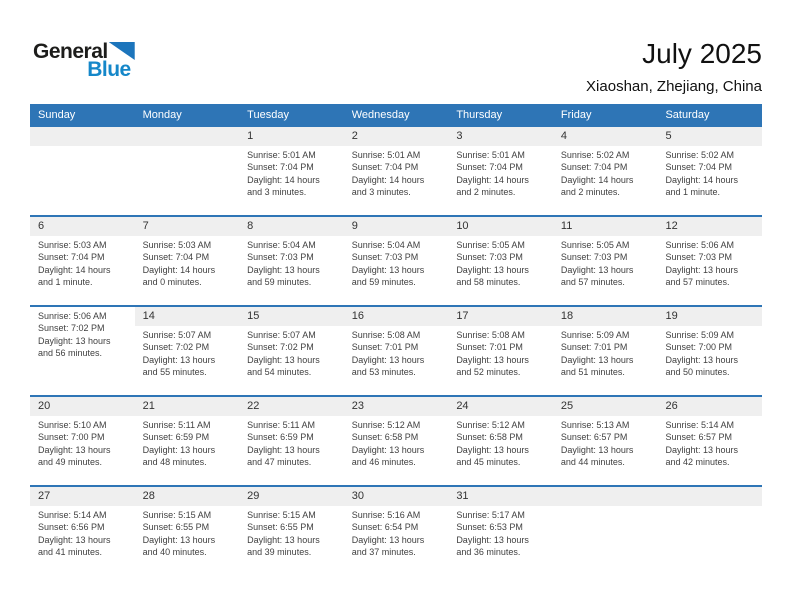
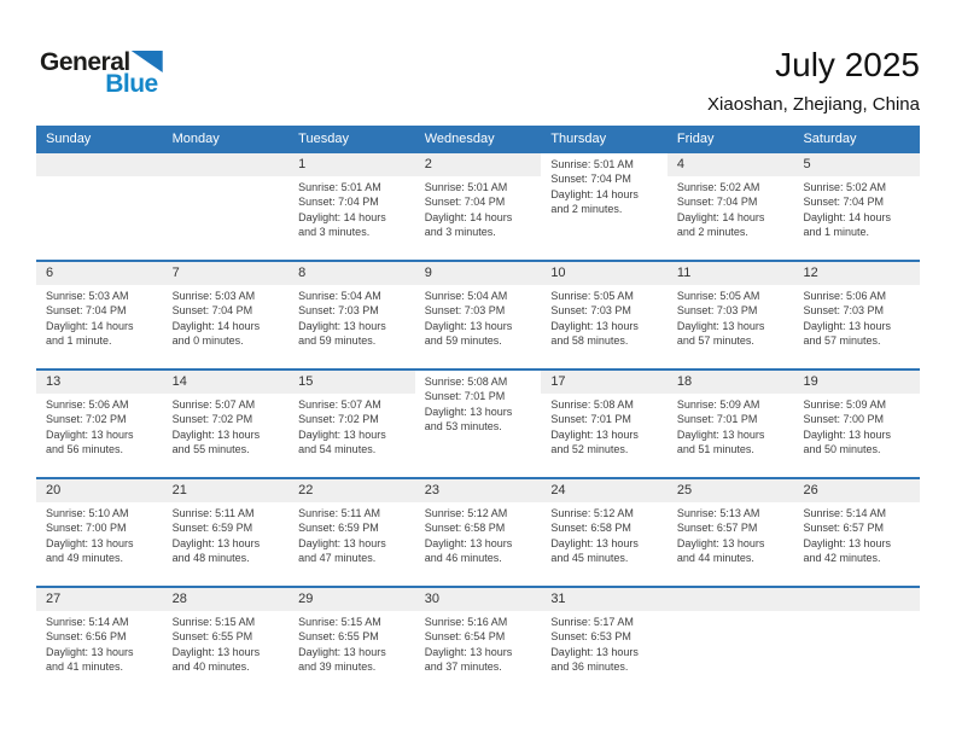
  General
  Blue
  July 2025
  Xiaoshan, Zhejiang, China
  Sunday
  Monday
  Tuesday
  Wednesday
  Thursday
  Friday
  Saturday
  1
  Sunrise: 5:01 AM
  Sunset: 7:04 PM
  Daylight: 14 hours
  and 3 minutes.
  2
  Sunrise: 5:01 AM
  Sunset: 7:04 PM
  Daylight: 14 hours
  and 3 minutes.
- 3
  Sunrise: 5:01 AM
  Sunset: 7:04 PM
  Daylight: 14 hours
  and 2 minutes.
  4
  Sunrise: 5:02 AM
  Sunset: 7:04 PM
  Daylight: 14 hours
  and 2 minutes.
  5
  Sunrise: 5:02 AM
  Sunset: 7:04 PM
  Daylight: 14 hours
  and 1 minute.
  6
  Sunrise: 5:03 AM
  Sunset: 7:04 PM
  Daylight: 14 hours
  and 1 minute.
  7
  Sunrise: 5:03 AM
  Sunset: 7:04 PM
  Daylight: 14 hours
  and 0 minutes.
  8
  Sunrise: 5:04 AM
  Sunset: 7:03 PM
  Daylight: 13 hours
  and 59 minutes.
  9
  Sunrise: 5:04 AM
  Sunset: 7:03 PM
  Daylight: 13 hours
  and 59 minutes.
  10
  Sunrise: 5:05 AM
  Sunset: 7:03 PM
  Daylight: 13 hours
  and 58 minutes.
  11
  Sunrise: 5:05 AM
  Sunset: 7:03 PM
  Daylight: 13 hours
  and 57 minutes.
  12
  Sunrise: 5:06 AM
  Sunset: 7:03 PM
  Daylight: 13 hours
  and 57 minutes.
+ 13
  Sunrise: 5:06 AM
  Sunset: 7:02 PM
  Daylight: 13 hours
  and 56 minutes.
  14
  Sunrise: 5:07 AM
  Sunset: 7:02 PM
  Daylight: 13 hours
  and 55 minutes.
  15
  Sunrise: 5:07 AM
  Sunset: 7:02 PM
  Daylight: 13 hours
  and 54 minutes.
- 16
  Sunrise: 5:08 AM
  Sunset: 7:01 PM
  Daylight: 13 hours
  and 53 minutes.
  17
  Sunrise: 5:08 AM
  Sunset: 7:01 PM
  Daylight: 13 hours
  and 52 minutes.
  18
  Sunrise: 5:09 AM
  Sunset: 7:01 PM
  Daylight: 13 hours
  and 51 minutes.
  19
  Sunrise: 5:09 AM
  Sunset: 7:00 PM
  Daylight: 13 hours
  and 50 minutes.
  20
  Sunrise: 5:10 AM
  Sunset: 7:00 PM
  Daylight: 13 hours
  and 49 minutes.
  21
  Sunrise: 5:11 AM
  Sunset: 6:59 PM
  Daylight: 13 hours
  and 48 minutes.
  22
  Sunrise: 5:11 AM
  Sunset: 6:59 PM
  Daylight: 13 hours
  and 47 minutes.
  23
  Sunrise: 5:12 AM
  Sunset: 6:58 PM
  Daylight: 13 hours
  and 46 minutes.
  24
  Sunrise: 5:12 AM
  Sunset: 6:58 PM
  Daylight: 13 hours
  and 45 minutes.
  25
  Sunrise: 5:13 AM
  Sunset: 6:57 PM
  Daylight: 13 hours
  and 44 minutes.
  26
  Sunrise: 5:14 AM
  Sunset: 6:57 PM
  Daylight: 13 hours
  and 42 minutes.
  27
  Sunrise: 5:14 AM
  Sunset: 6:56 PM
  Daylight: 13 hours
  and 41 minutes.
  28
  Sunrise: 5:15 AM
  Sunset: 6:55 PM
  Daylight: 13 hours
  and 40 minutes.
  29
  Sunrise: 5:15 AM
  Sunset: 6:55 PM
  Daylight: 13 hours
  and 39 minutes.
  30
  Sunrise: 5:16 AM
  Sunset: 6:54 PM
  Daylight: 13 hours
  and 37 minutes.
  31
  Sunrise: 5:17 AM
  Sunset: 6:53 PM
  Daylight: 13 hours
  and 36 minutes.
